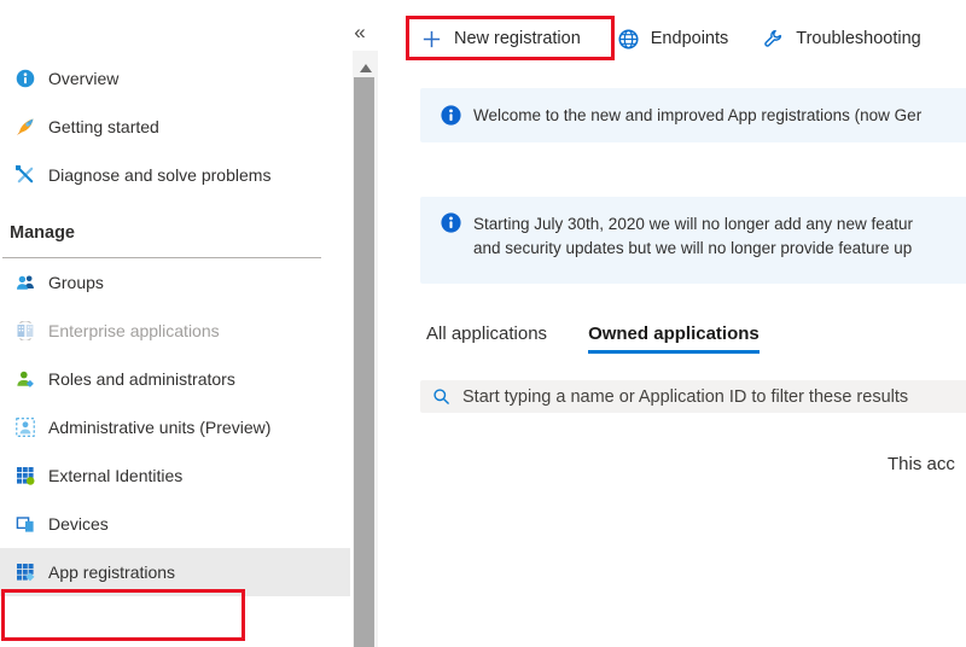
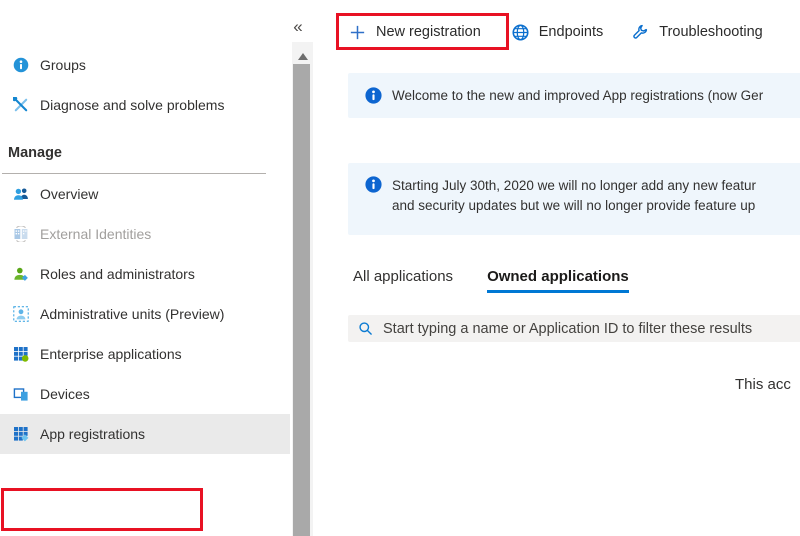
  «
- Overview
+ Groups
- Getting started
  Diagnose and solve problems
  Manage
- Groups
+ Overview
- Enterprise applications
+ External Identities
  Roles and administrators
  Administrative units (Preview)
- External Identities
+ Enterprise applications
  Devices
  App registrations
  New registration
  Endpoints
  Troubleshooting
  Welcome to the new and improved App registrations (now Ger
  Starting July 30th, 2020 we will no longer add any new featur
  and security updates but we will no longer provide feature up
  All applications
  Owned applications
  Start typing a name or Application ID to filter these results
  This acc
